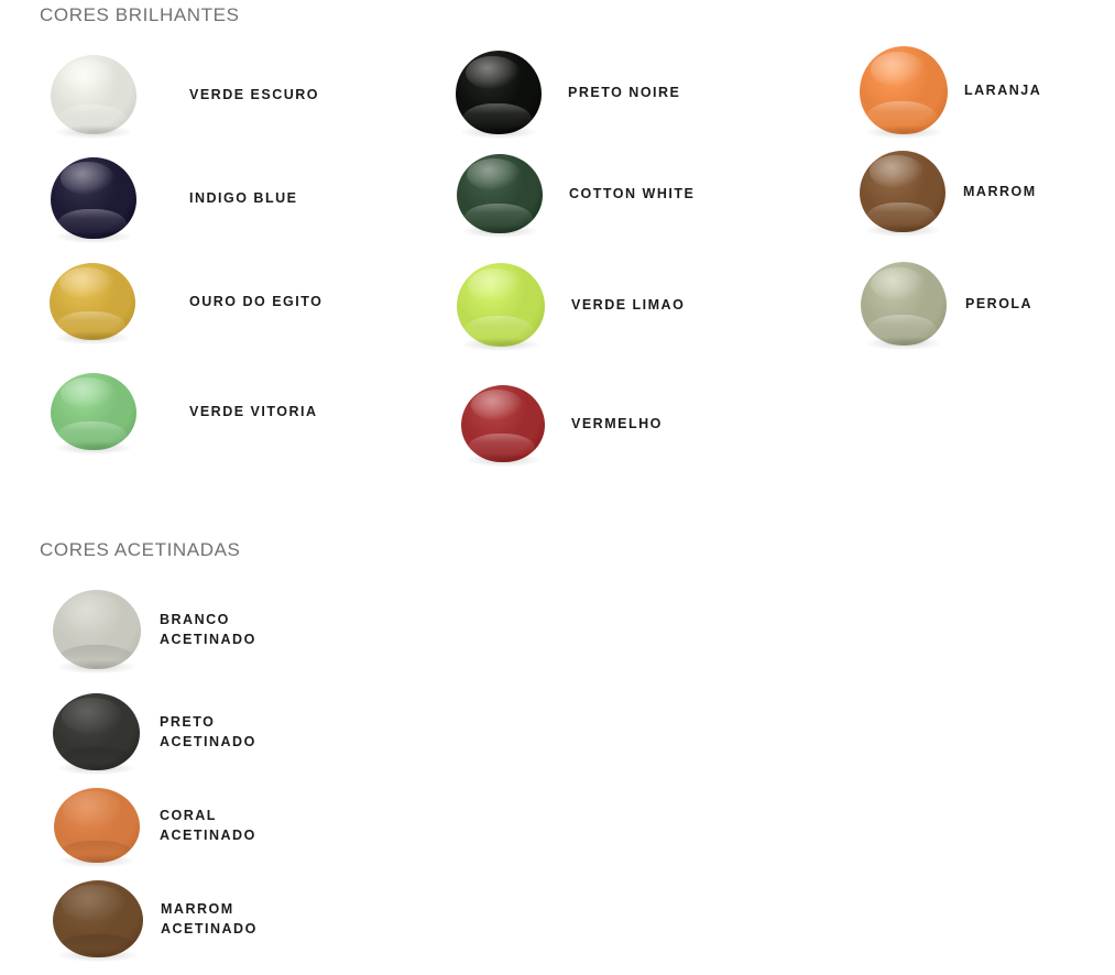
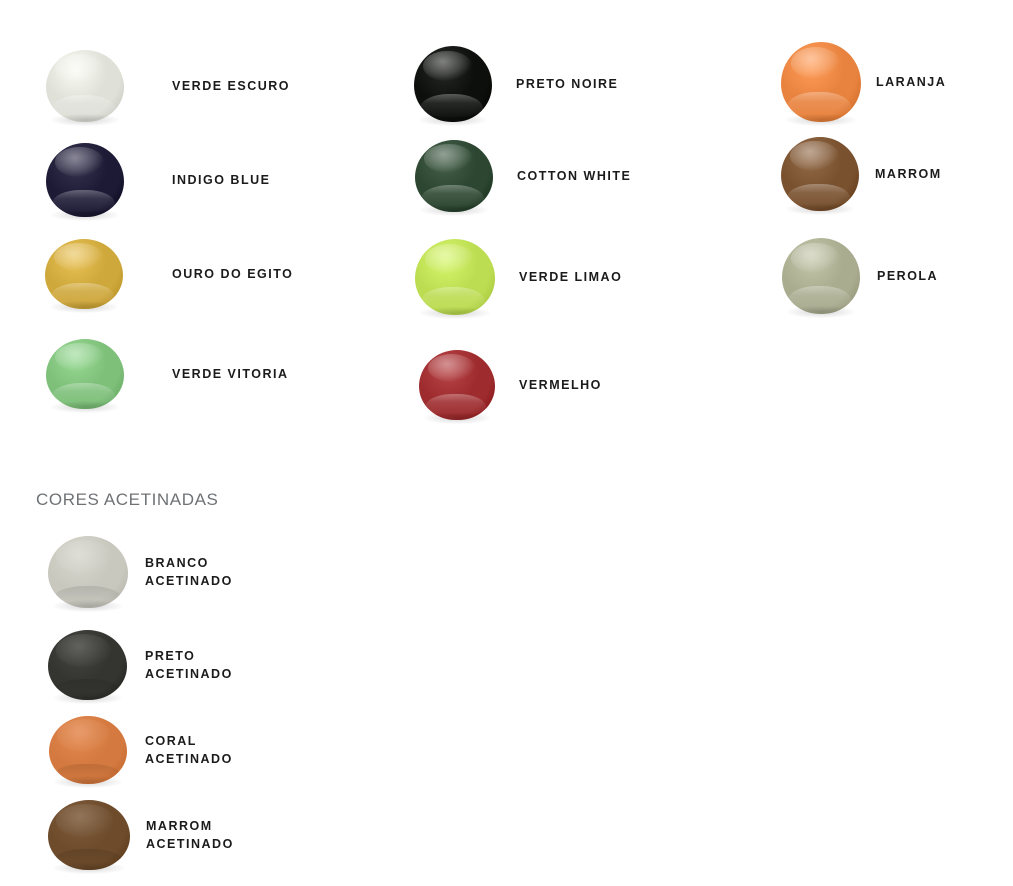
- CORES BRILHANTES
  VERDE ESCURO
  PRETO NOIRE
  LARANJA
  INDIGO BLUE
  COTTON WHITE
  MARROM
  OURO DO EGITO
  VERDE LIMAO
  PEROLA
  VERDE VITORIA
  VERMELHO
  CORES ACETINADAS
  BRANCO
  ACETINADO
  PRETO
  ACETINADO
  CORAL
  ACETINADO
  MARROM
  ACETINADO
